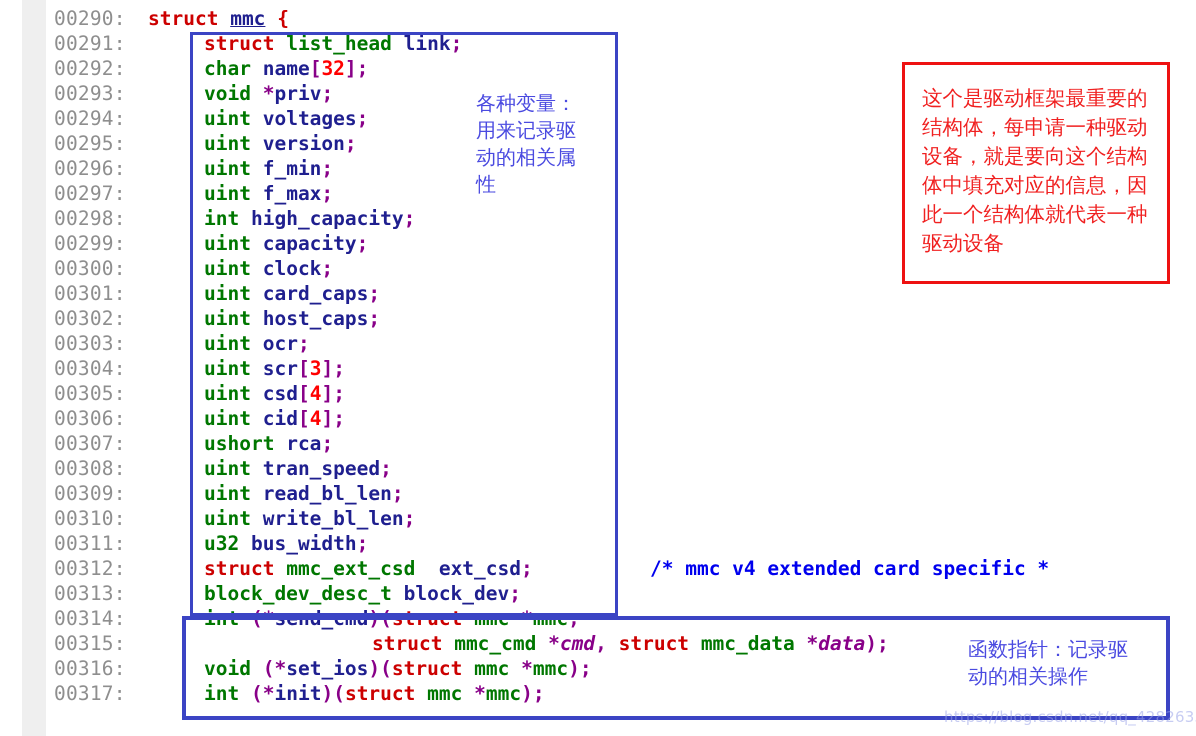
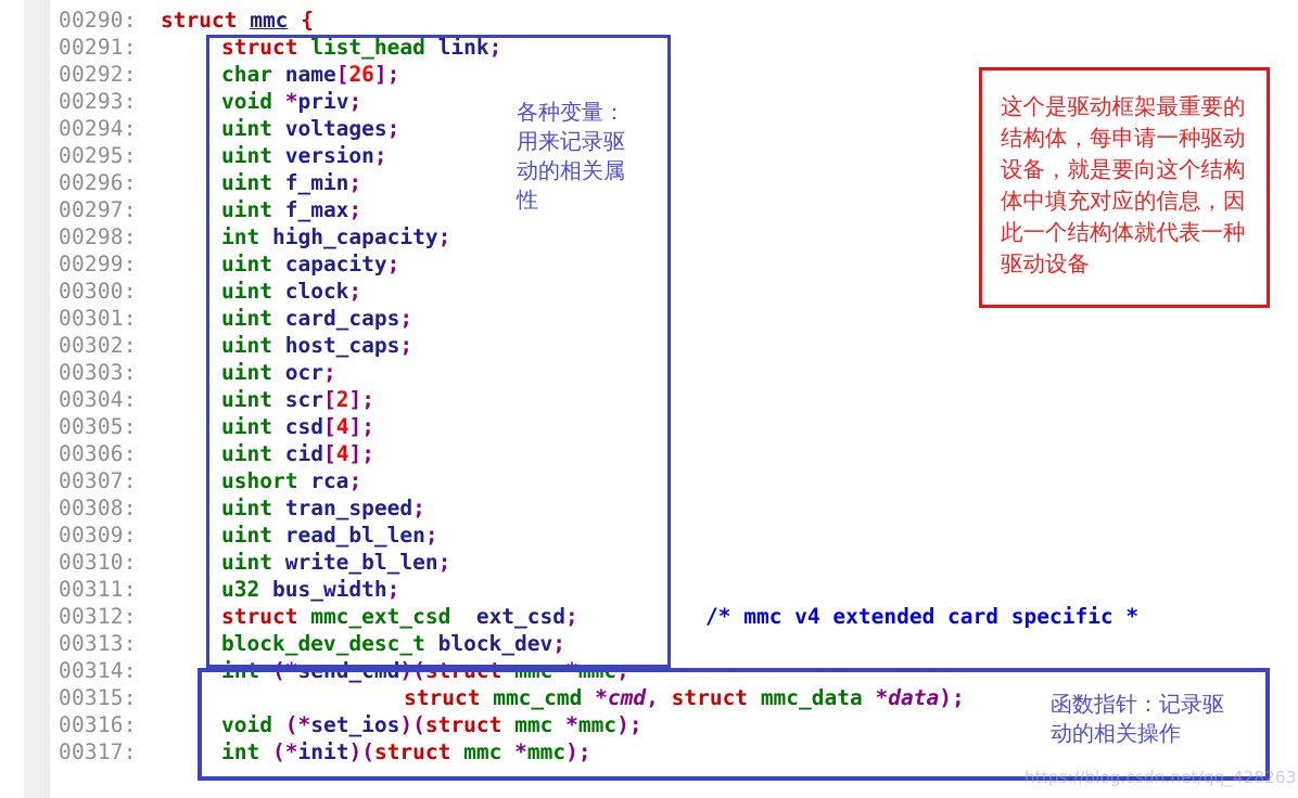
  00290:
  struct mmc {
  00291:
  struct list_head link;
  00292:
- char name[32];
+ char name[26];
  00293:
  void *priv;
  00294:
  uint voltages;
  00295:
  uint version;
  00296:
  uint f_min;
  00297:
  uint f_max;
  00298:
  int high_capacity;
  00299:
  uint capacity;
  00300:
  uint clock;
  00301:
  uint card_caps;
  00302:
  uint host_caps;
  00303:
  uint ocr;
  00304:
- uint scr[3];
+ uint scr[2];
  00305:
  uint csd[4];
  00306:
  uint cid[4];
  00307:
  ushort rca;
  00308:
  uint tran_speed;
  00309:
  uint read_bl_len;
  00310:
  uint write_bl_len;
  00311:
  u32 bus_width;
  00312:
  struct mmc_ext_csd ext_csd;
  /* mmc v4 extended card specific *
  00313:
  block_dev_desc_t block_dev;
  00314:
  int (*send_cmd)(struct mmc *mmc,
  00315:
  struct mmc_cmd *cmd, struct mmc_data *data);
  00316:
  void (*set_ios)(struct mmc *mmc);
  00317:
  int (*init)(struct mmc *mmc);
  各种变量：
  用来记录驱
  动的相关属
  性
  这个是驱动框架最重要的结构体，每申请一种驱动设备，就是要向这个结构体中填充对应的信息，因此一个结构体就代表一种驱动设备
  函数指针：记录驱
  动的相关操作
  https://blog.csdn.net/qq_428263
